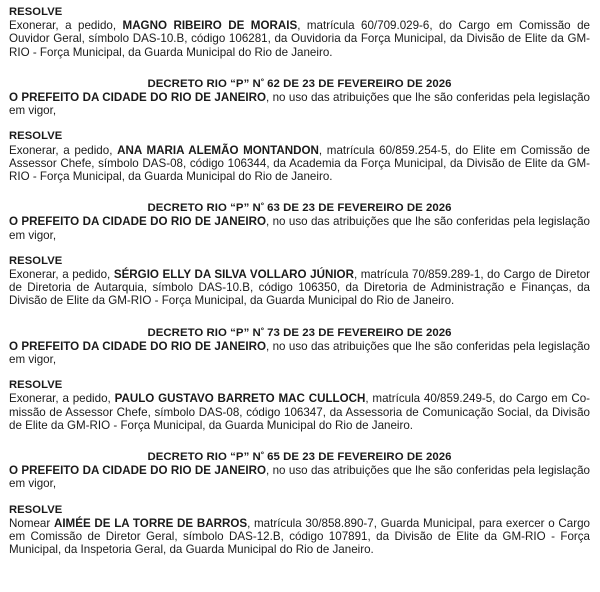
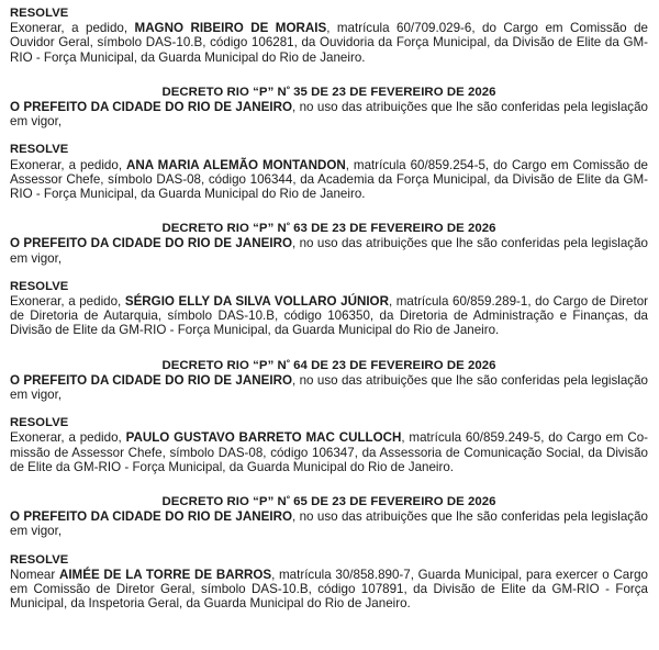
  RESOLVE
  Exonerar, a pedido, MAGNO RIBEIRO DE MORAIS, matrícula 60/709.029-6, do Cargo em Comissão de Ouvidor Geral, símbolo DAS-10.B, código 106281, da Ouvidoria da Força Municipal, da Divisão de Elite da GM-RIO - Força Municipal, da Guarda Municipal do Rio de Janeiro.
- DECRETO RIO “P” Nº 62 DE 23 DE FEVEREIRO DE 2026
+ DECRETO RIO “P” Nº 35 DE 23 DE FEVEREIRO DE 2026
  O PREFEITO DA CIDADE DO RIO DE JANEIRO, no uso das atribuições que lhe são conferidas pela legislação em vigor,
  RESOLVE
- Exonerar, a pedido, ANA MARIA ALEMÃO MONTANDON, matrícula 60/859.254-5, do Elite em Comissão de Assessor Chefe, símbolo DAS-08, código 106344, da Academia da Força Municipal, da Divisão de Elite da GM-RIO - Força Municipal, da Guarda Municipal do Rio de Janeiro.
+ Exonerar, a pedido, ANA MARIA ALEMÃO MONTANDON, matrícula 60/859.254-5, do Cargo em Comissão de Assessor Chefe, símbolo DAS-08, código 106344, da Academia da Força Municipal, da Divisão de Elite da GM-RIO - Força Municipal, da Guarda Municipal do Rio de Janeiro.
  DECRETO RIO “P” Nº 63 DE 23 DE FEVEREIRO DE 2026
  O PREFEITO DA CIDADE DO RIO DE JANEIRO, no uso das atribuições que lhe são conferidas pela legislação em vigor,
  RESOLVE
- Exonerar, a pedido, SÉRGIO ELLY DA SILVA VOLLARO JÚNIOR, matrícula 70/859.289-1, do Cargo de Diretor de Diretoria de Autarquia, símbolo DAS-10.B, código 106350, da Diretoria de Administração e Finanças, da Divisão de Elite da GM-RIO - Força Municipal, da Guarda Municipal do Rio de Janeiro.
+ Exonerar, a pedido, SÉRGIO ELLY DA SILVA VOLLARO JÚNIOR, matrícula 60/859.289-1, do Cargo de Diretor de Diretoria de Autarquia, símbolo DAS-10.B, código 106350, da Diretoria de Administração e Finanças, da Divisão de Elite da GM-RIO - Força Municipal, da Guarda Municipal do Rio de Janeiro.
- DECRETO RIO “P” Nº 73 DE 23 DE FEVEREIRO DE 2026
+ DECRETO RIO “P” Nº 64 DE 23 DE FEVEREIRO DE 2026
  O PREFEITO DA CIDADE DO RIO DE JANEIRO, no uso das atribuições que lhe são conferidas pela legislação em vigor,
  RESOLVE
- Exonerar, a pedido, PAULO GUSTAVO BARRETO MAC CULLOCH, matrícula 40/859.249-5, do Cargo em Co-missão de Assessor Chefe, símbolo DAS-08, código 106347, da Assessoria de Comunicação Social, da Divisão de Elite da GM-RIO - Força Municipal, da Guarda Municipal do Rio de Janeiro.
+ Exonerar, a pedido, PAULO GUSTAVO BARRETO MAC CULLOCH, matrícula 60/859.249-5, do Cargo em Co-missão de Assessor Chefe, símbolo DAS-08, código 106347, da Assessoria de Comunicação Social, da Divisão de Elite da GM-RIO - Força Municipal, da Guarda Municipal do Rio de Janeiro.
  DECRETO RIO “P” Nº 65 DE 23 DE FEVEREIRO DE 2026
  O PREFEITO DA CIDADE DO RIO DE JANEIRO, no uso das atribuições que lhe são conferidas pela legislação em vigor,
  RESOLVE
- Nomear AIMÉE DE LA TORRE DE BARROS, matrícula 30/858.890-7, Guarda Municipal, para exercer o Cargo em Comissão de Diretor Geral, símbolo DAS-12.B, código 107891, da Divisão de Elite da GM-RIO - Força Municipal, da Inspetoria Geral, da Guarda Municipal do Rio de Janeiro.
+ Nomear AIMÉE DE LA TORRE DE BARROS, matrícula 30/858.890-7, Guarda Municipal, para exercer o Cargo em Comissão de Diretor Geral, símbolo DAS-10.B, código 107891, da Divisão de Elite da GM-RIO - Força Municipal, da Inspetoria Geral, da Guarda Municipal do Rio de Janeiro.
